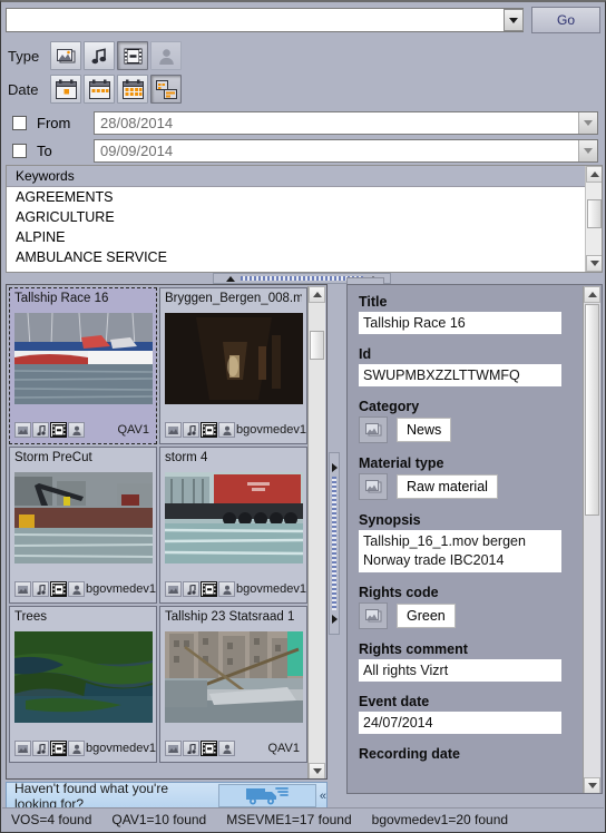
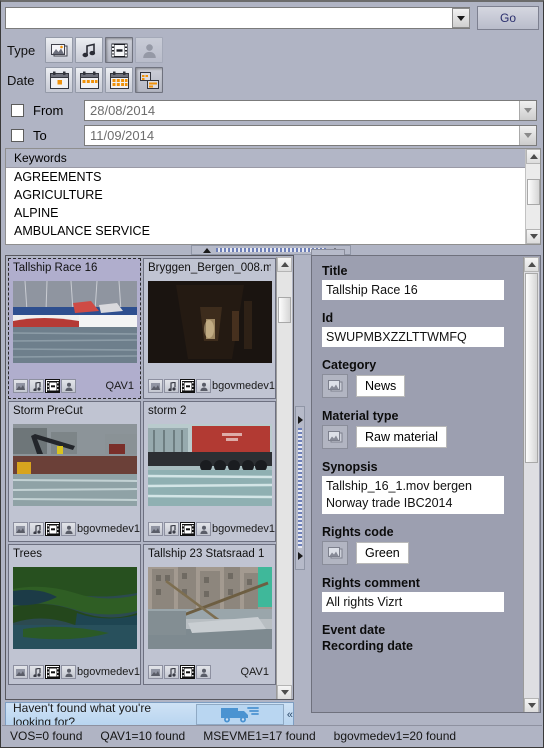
  Go
  Type
  Date
  From
  28/08/2014
  To
- 09/09/2014
+ 11/09/2014
  Keywords
  AGREEMENTS
  AGRICULTURE
  ALPINE
  AMBULANCE SERVICE
  Tallship Race 16
  QAV1
  Bryggen_Bergen_008.m
  bgovmedev1
  Storm PreCut
  bgovmedev1
- storm 4
+ storm 2
  bgovmedev1
  Trees
  bgovmedev1
  Tallship 23 Statsraad 1
  QAV1
  Title
  Tallship Race 16
  Id
  SWUPMBXZZLTTWMFQ
  Category
  News
  Material type
  Raw material
  Synopsis
  Tallship_16_1.mov bergen Norway trade IBC2014
  Rights code
  Green
  Rights comment
  All rights Vizrt
  Event date
- 24/07/2014
  Recording date
  Haven't found what you're looking for?
  «
- VOS=4 found
+ VOS=0 found
  QAV1=10 found
  MSEVME1=17 found
  bgovmedev1=20 found
